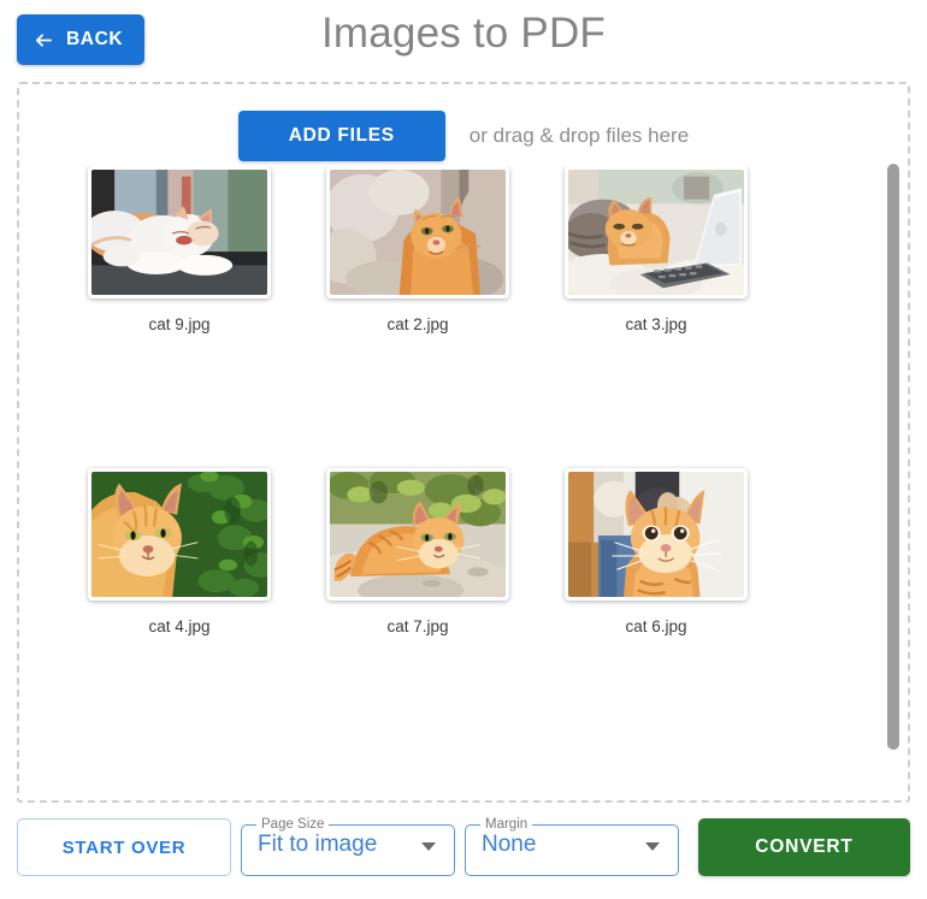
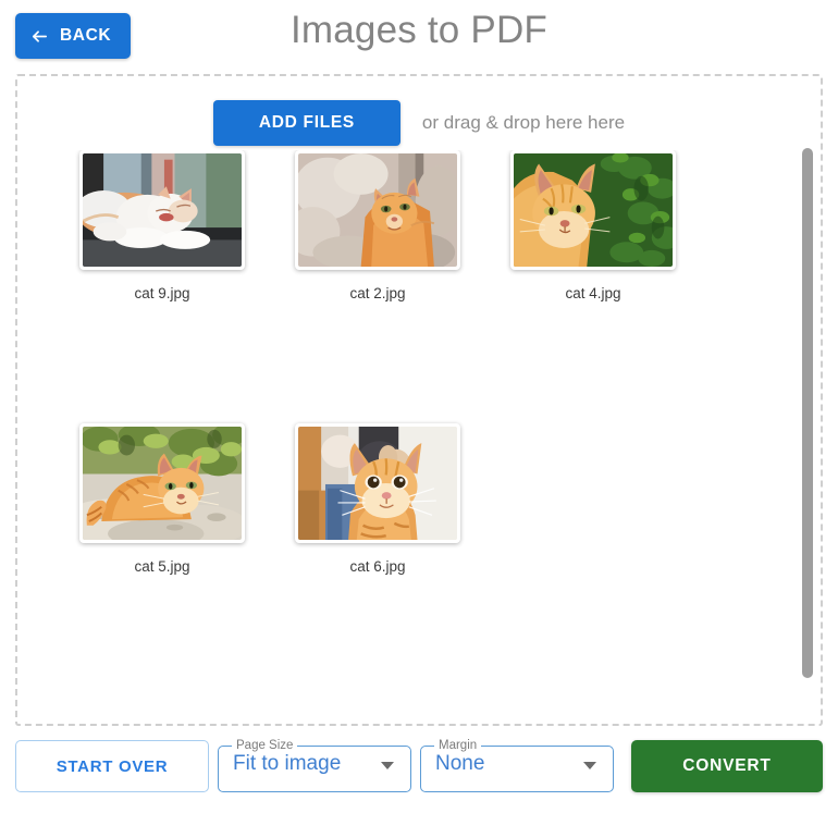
  BACK
  Images to PDF
  ADD FILES
- or drag & drop files here
+ or drag & drop here here
  cat 9.jpg
  cat 2.jpg
- cat 3.jpg
  cat 4.jpg
- cat 7.jpg
+ cat 5.jpg
  cat 6.jpg
  START OVER
  Page Size
  Fit to image
  Margin
  None
  CONVERT
